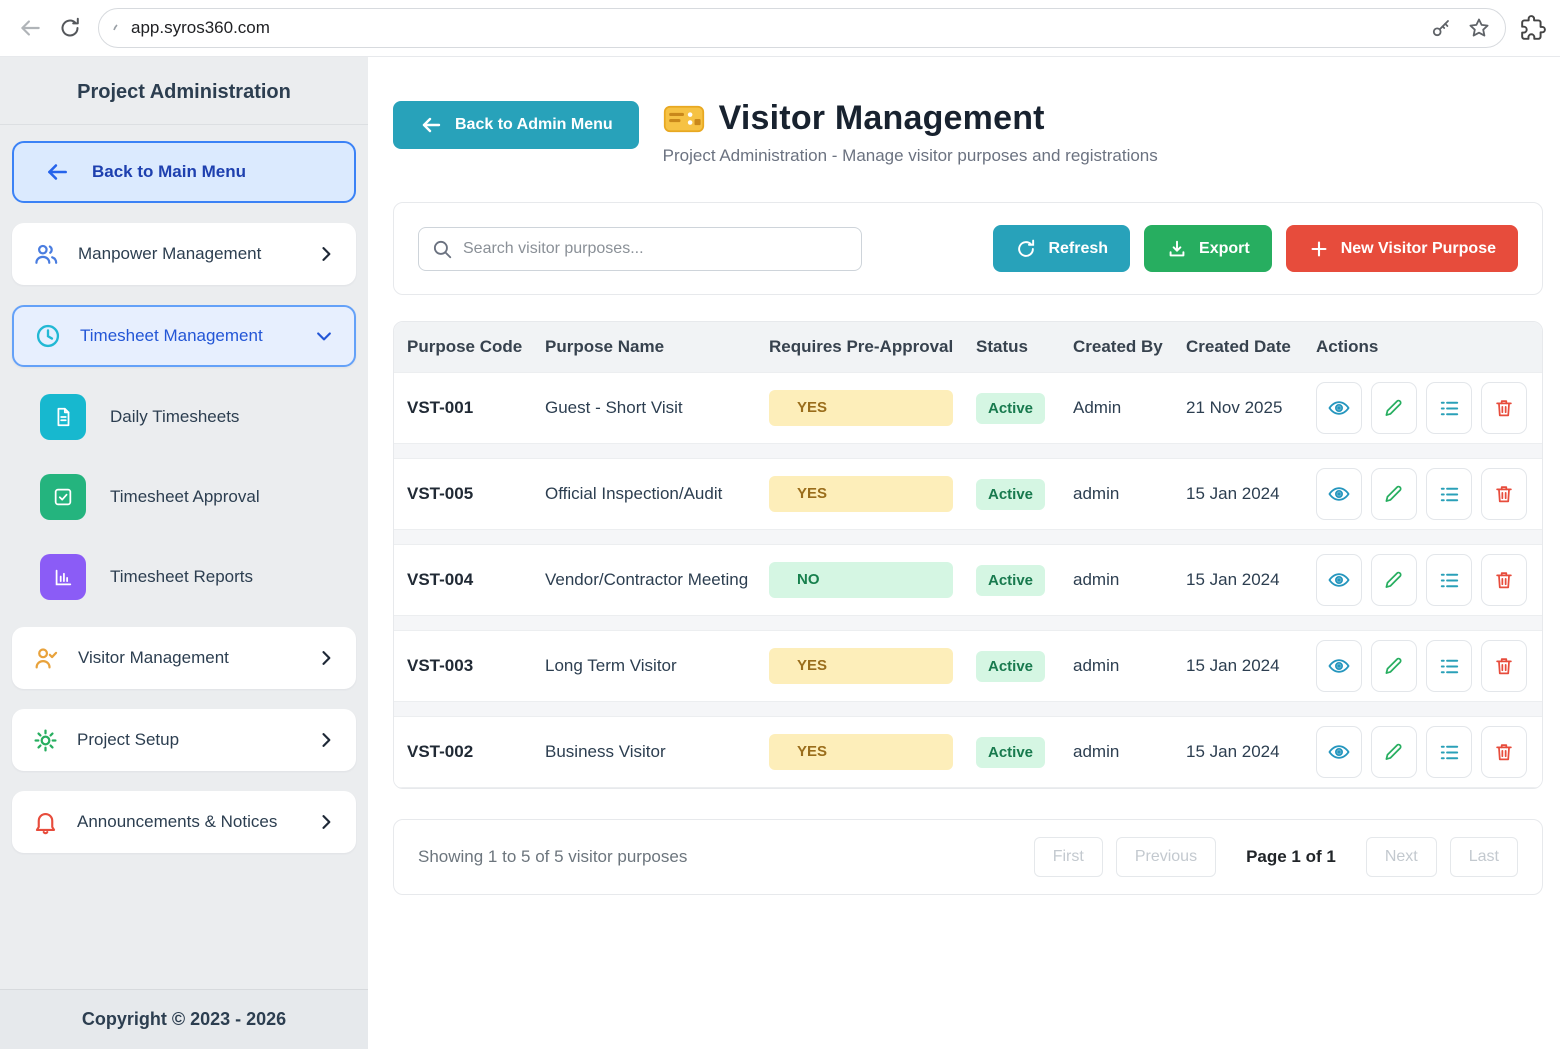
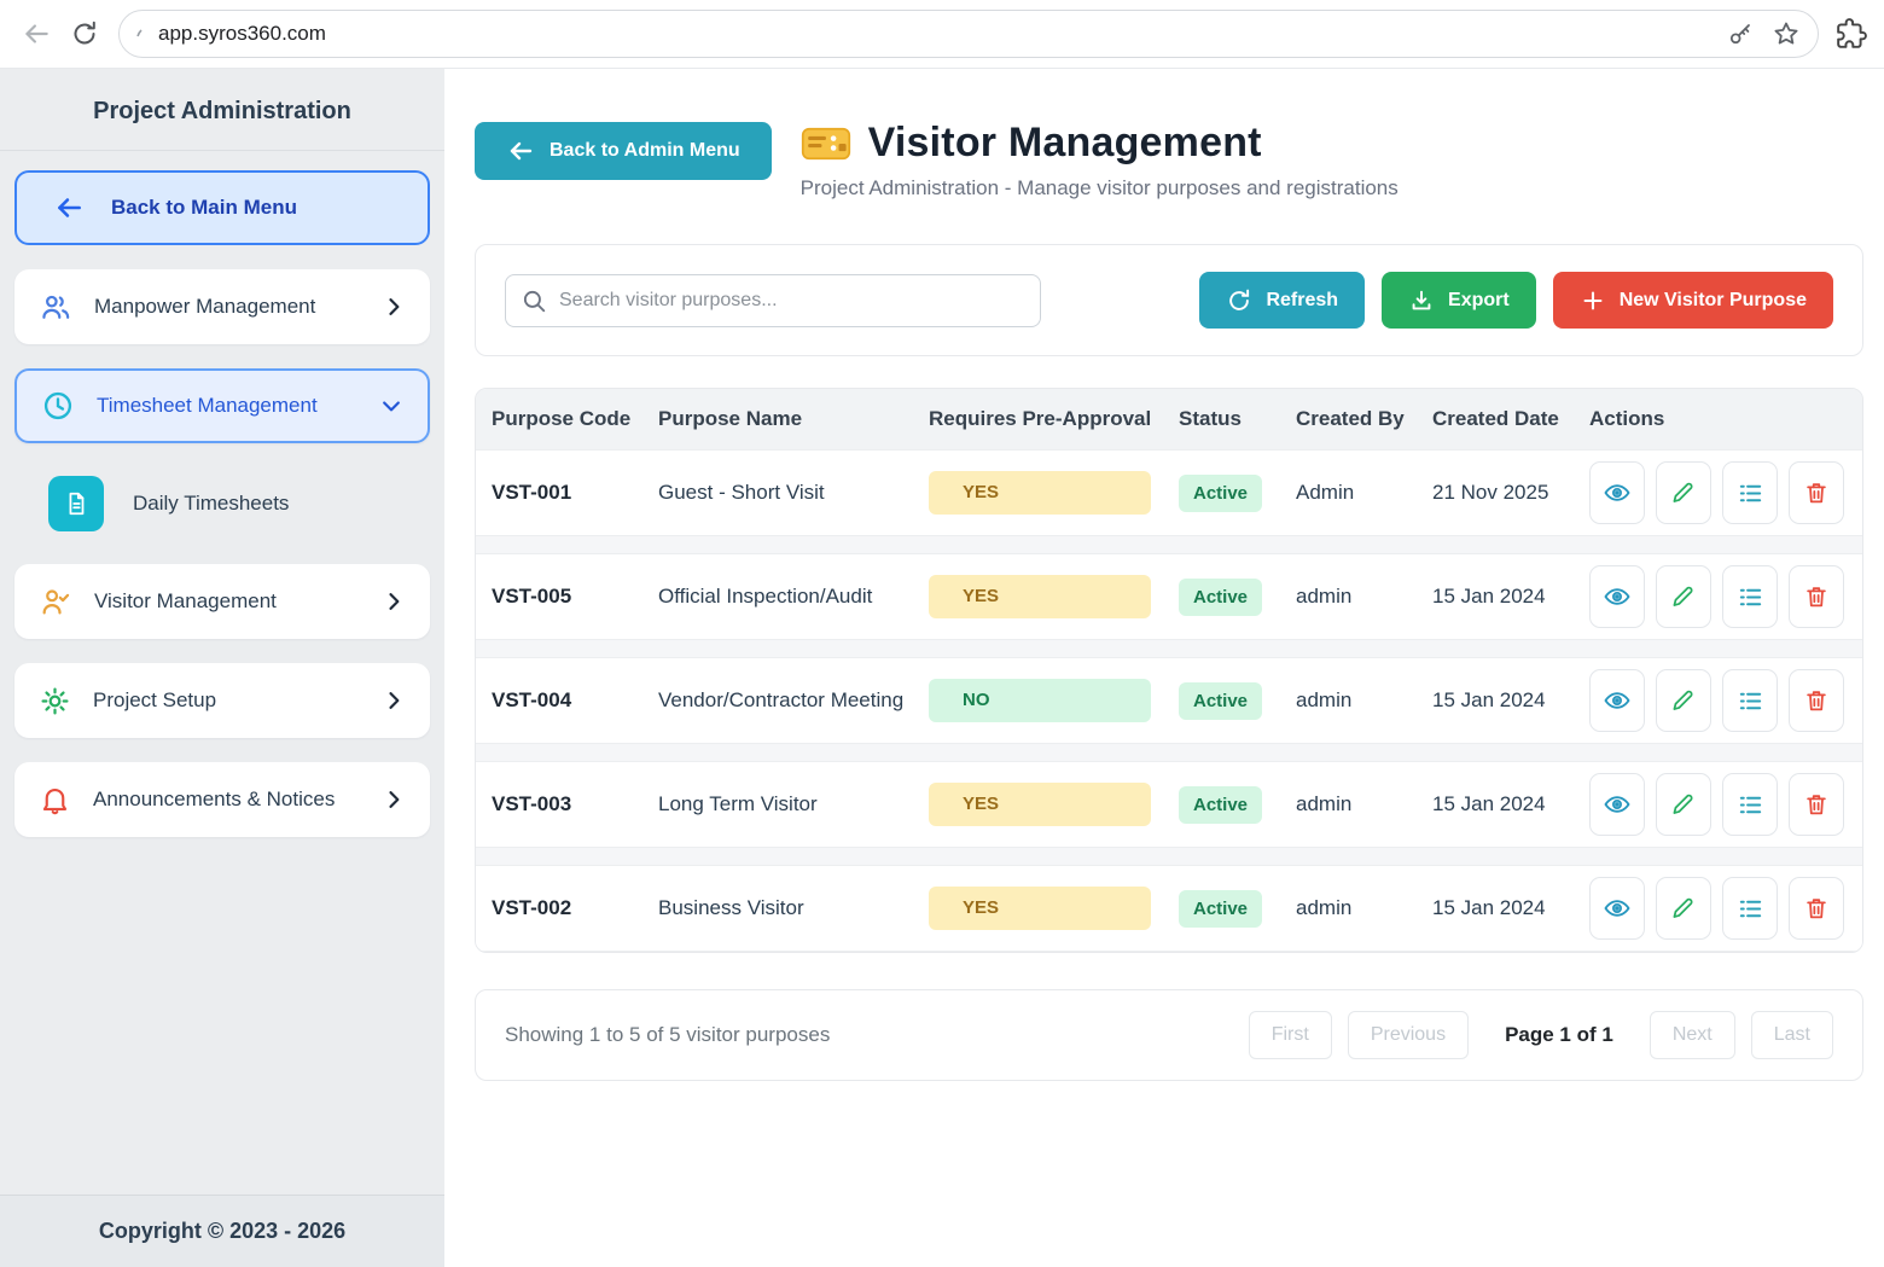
  app.syros360.com
  Project Administration
  Back to Main Menu
  Manpower Management
  Timesheet Management
  Daily Timesheets
- Timesheet Approval
- Timesheet Reports
  Visitor Management
  Project Setup
  Announcements & Notices
  Copyright © 2023 - 2026
  Back to Admin Menu
  Visitor Management
  Project Administration - Manage visitor purposes and registrations
  Search visitor purposes...
  Refresh
  Export
  New Visitor Purpose
  Purpose Code
  Purpose Name
  Requires Pre-Approval
  Status
  Created By
  Created Date
  Actions
  VST-001
  Guest - Short Visit
  YES
  Active
  Admin
  21 Nov 2025
  VST-005
  Official Inspection/Audit
  YES
  Active
  admin
  15 Jan 2024
  VST-004
  Vendor/Contractor Meeting
  NO
  Active
  admin
  15 Jan 2024
  VST-003
  Long Term Visitor
  YES
  Active
  admin
  15 Jan 2024
  VST-002
  Business Visitor
  YES
  Active
  admin
  15 Jan 2024
  Showing 1 to 5 of 5 visitor purposes
  First
  Previous
  Page 1 of 1
  Next
  Last
